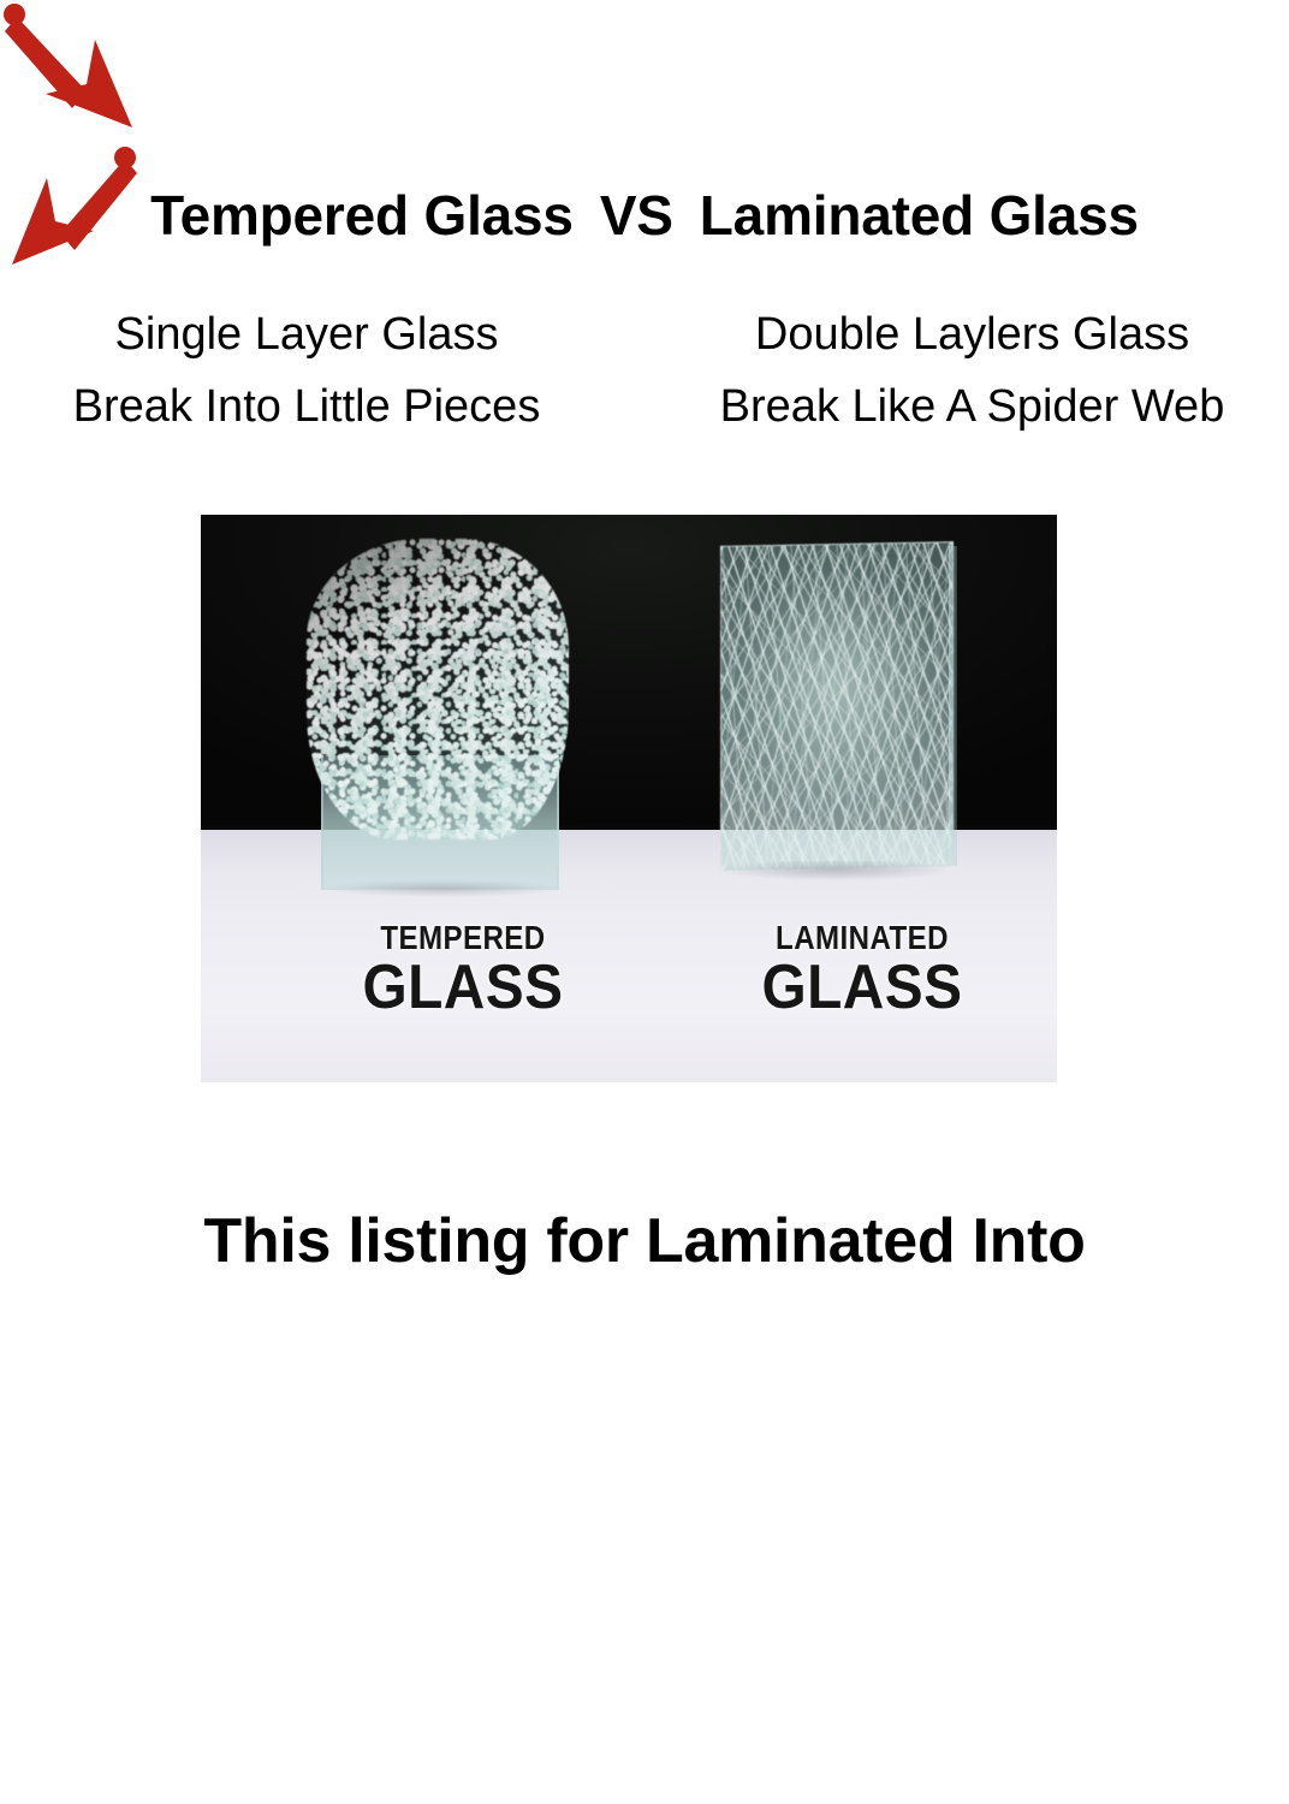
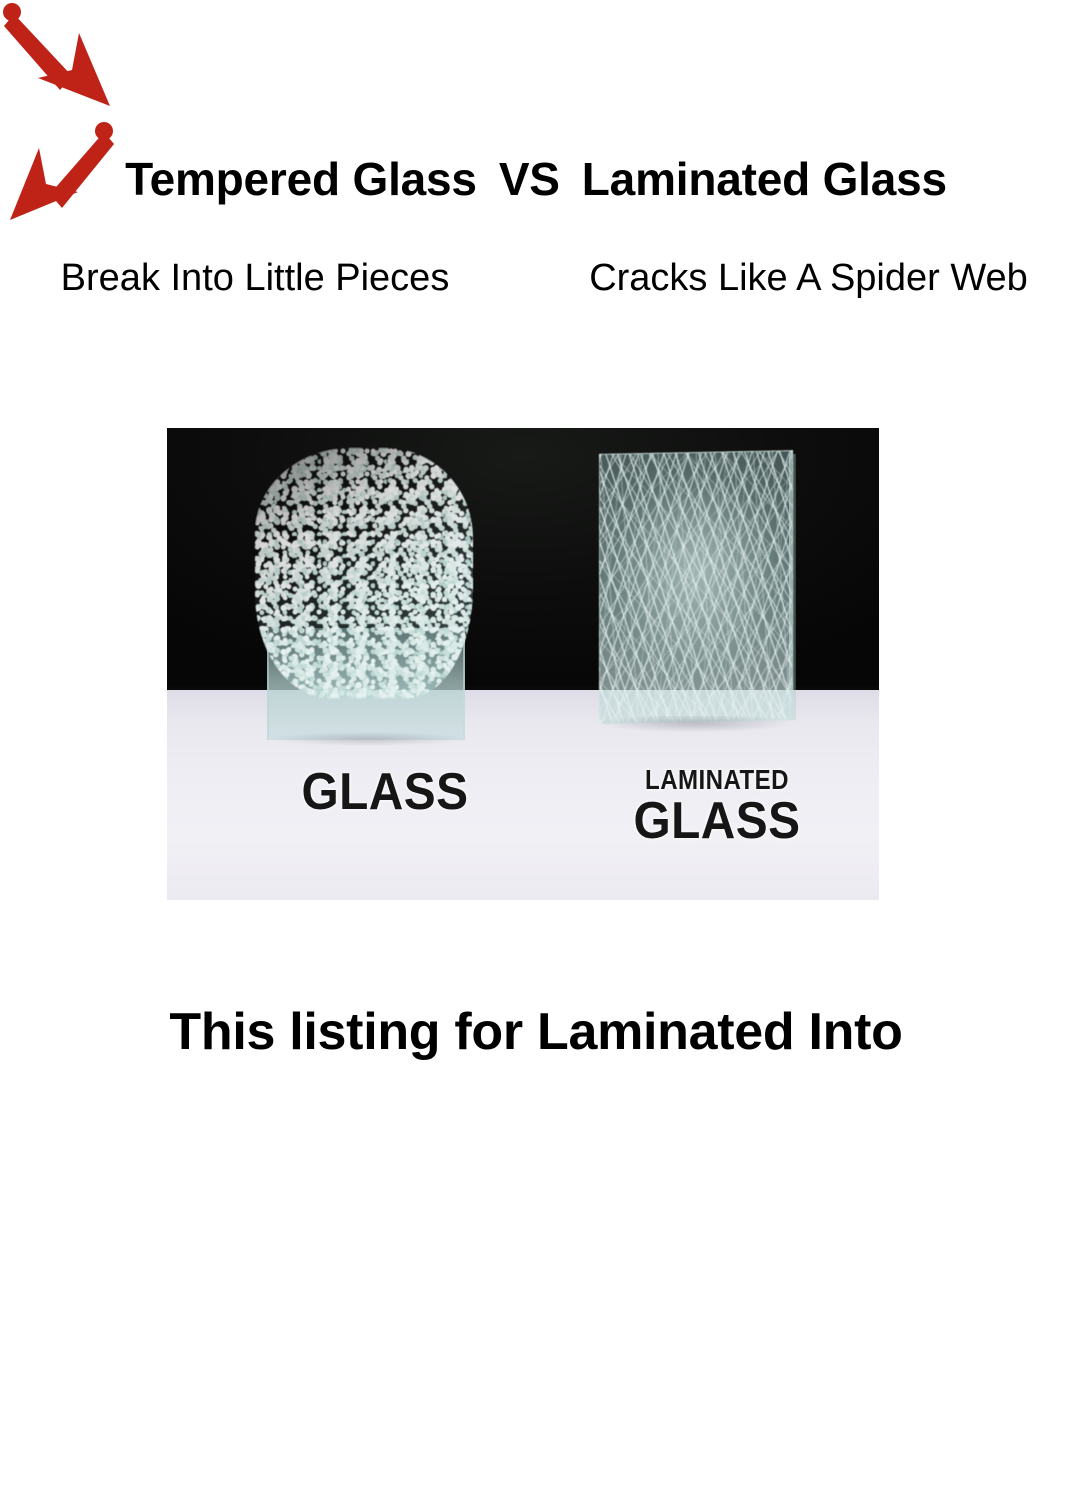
  Tempered Glass VS Laminated Glass
- Single Layer Glass
  Break Into Little Pieces
- Double Laylers Glass
- Break Like A Spider Web
+ Cracks Like A Spider Web
- TEMPERED
  GLASS
  LAMINATED
  GLASS
  This listing for Laminated Into
